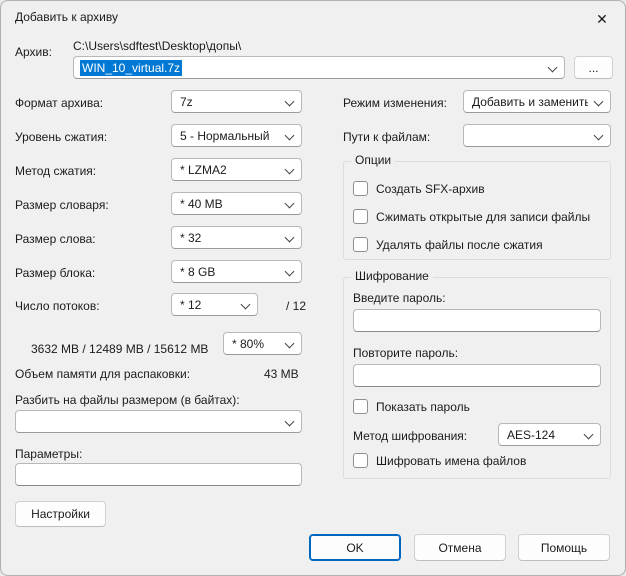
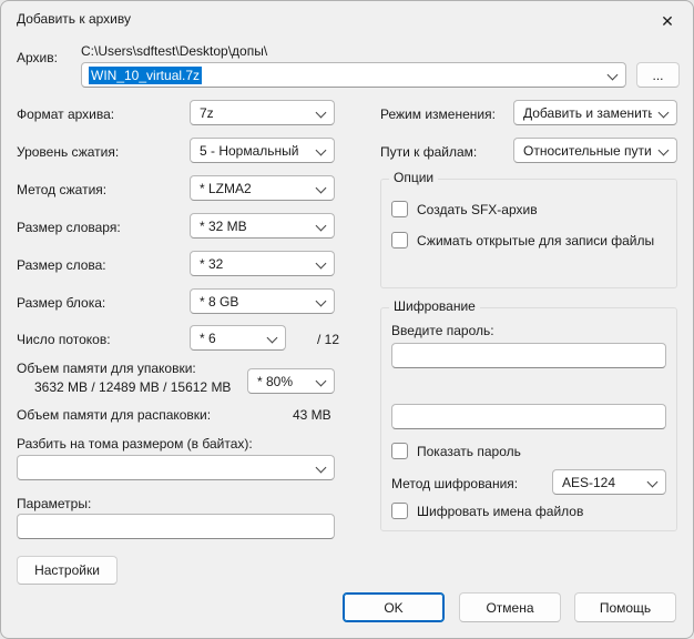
  Добавить к архиву
  ✕
  Архив:
  C:\Users\sdftest\Desktop\допы\
  WIN_10_virtual.7z
  ...
  Формат архива:
  7z
  Уровень сжатия:
  5 - Нормальный
  Метод сжатия:
  * LZMA2
  Размер словаря:
- * 40 MB
+ * 32 MB
  Размер слова:
  * 32
  Размер блока:
  * 8 GB
  Число потоков:
- * 12
+ * 6
  / 12
+ Объем памяти для упаковки:
  3632 MB / 12489 MB / 15612 MB
  * 80%
  Объем памяти для распаковки:
  43 MB
- Разбить на файлы размером (в байтах):
+ Разбить на тома размером (в байтах):
  Параметры:
  Настройки
  Режим изменения:
  Добавить и заменить
  Пути к файлам:
+ Относительные пути
  Опции
  Создать SFX-архив
  Сжимать открытые для записи файлы
- Удалять файлы после сжатия
  Шифрование
  Введите пароль:
- Повторите пароль:
  Показать пароль
  Метод шифрования:
  AES-124
  Шифровать имена файлов
  OK
  Отмена
  Помощь
